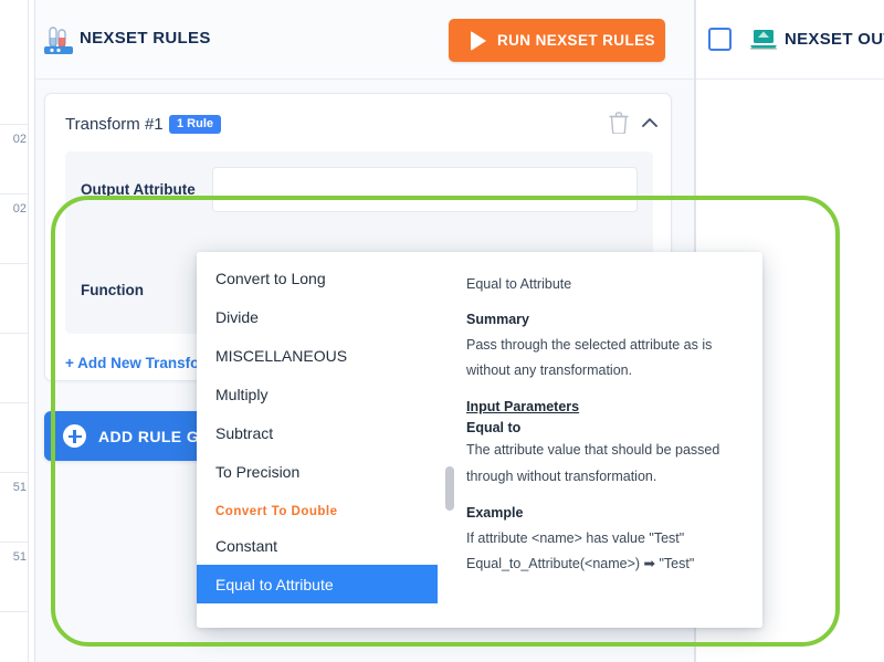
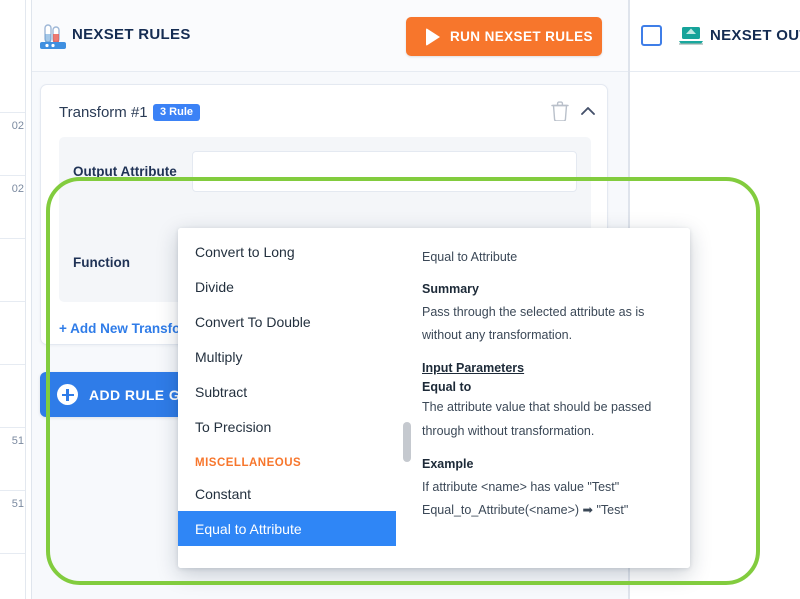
  02
  02
  51
  51
  NEXSET RULES
  RUN NEXSET RULES
  Transform #1
- 1 Rule
+ 3 Rule
  Output Attribute
  Function
  + Add New Transfo
  Convert to Long
  Divide
- MISCELLANEOUS
+ Convert To Double
  Multiply
  Subtract
  To Precision
- Convert To Double
+ MISCELLANEOUS
  Constant
  Equal to Attribute
  Equal to Attribute
  Summary
  Pass through the selected attribute as is without any transformation.
  Input Parameters
  Equal to
  The attribute value that should be passed through without transformation.
  Example
  If attribute <name> has value "Test"
  Equal_to_Attribute(<name>) ➡ "Test"
